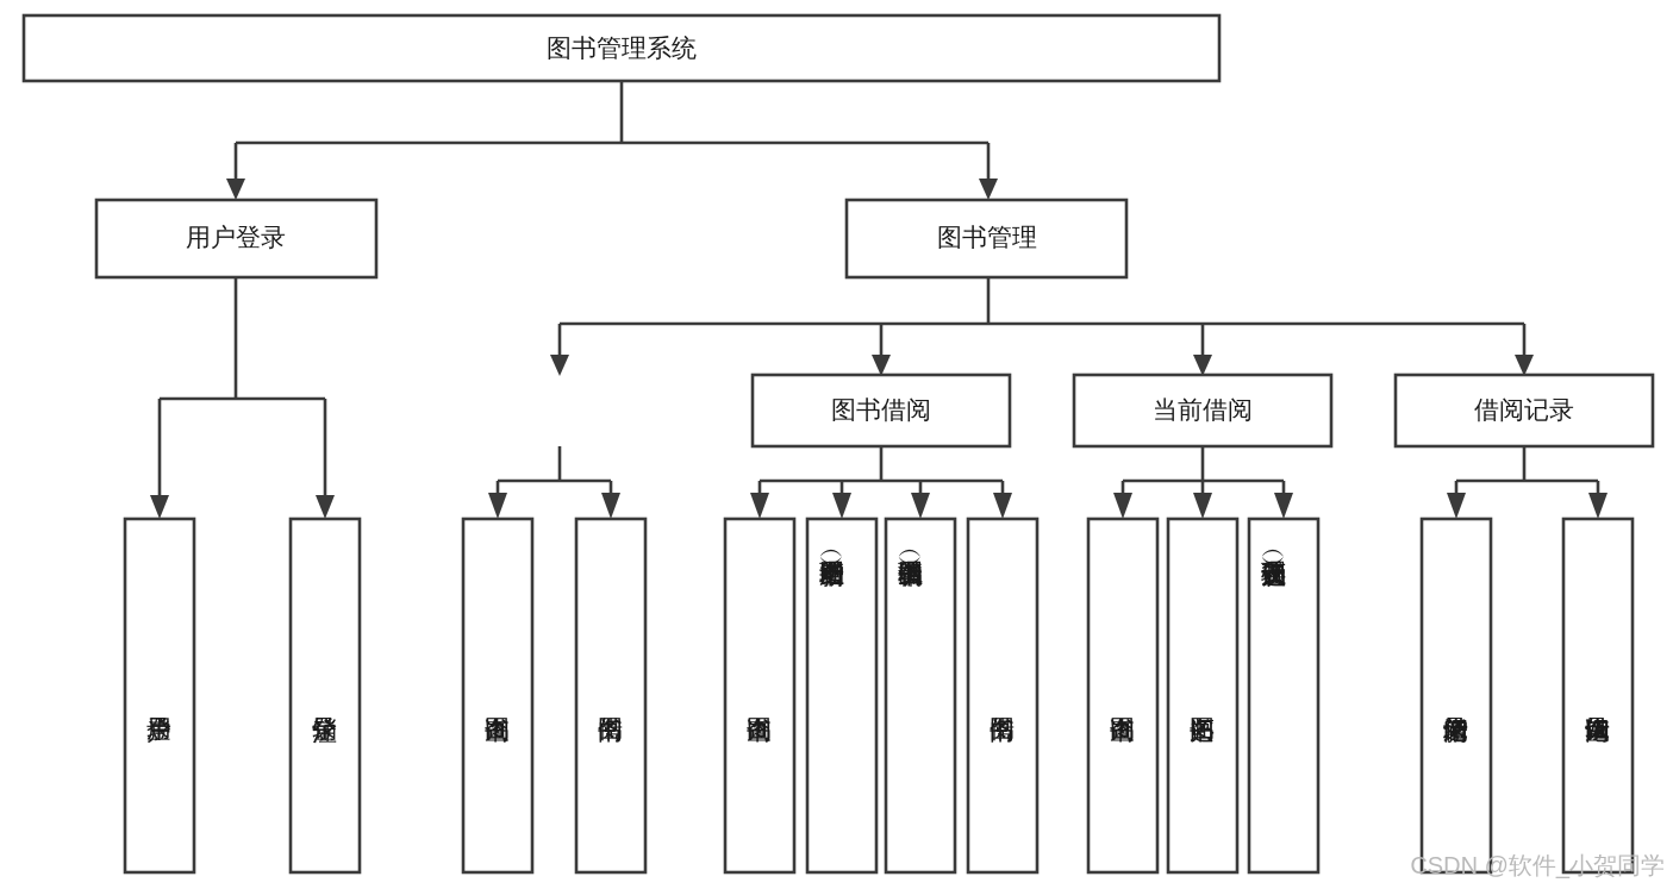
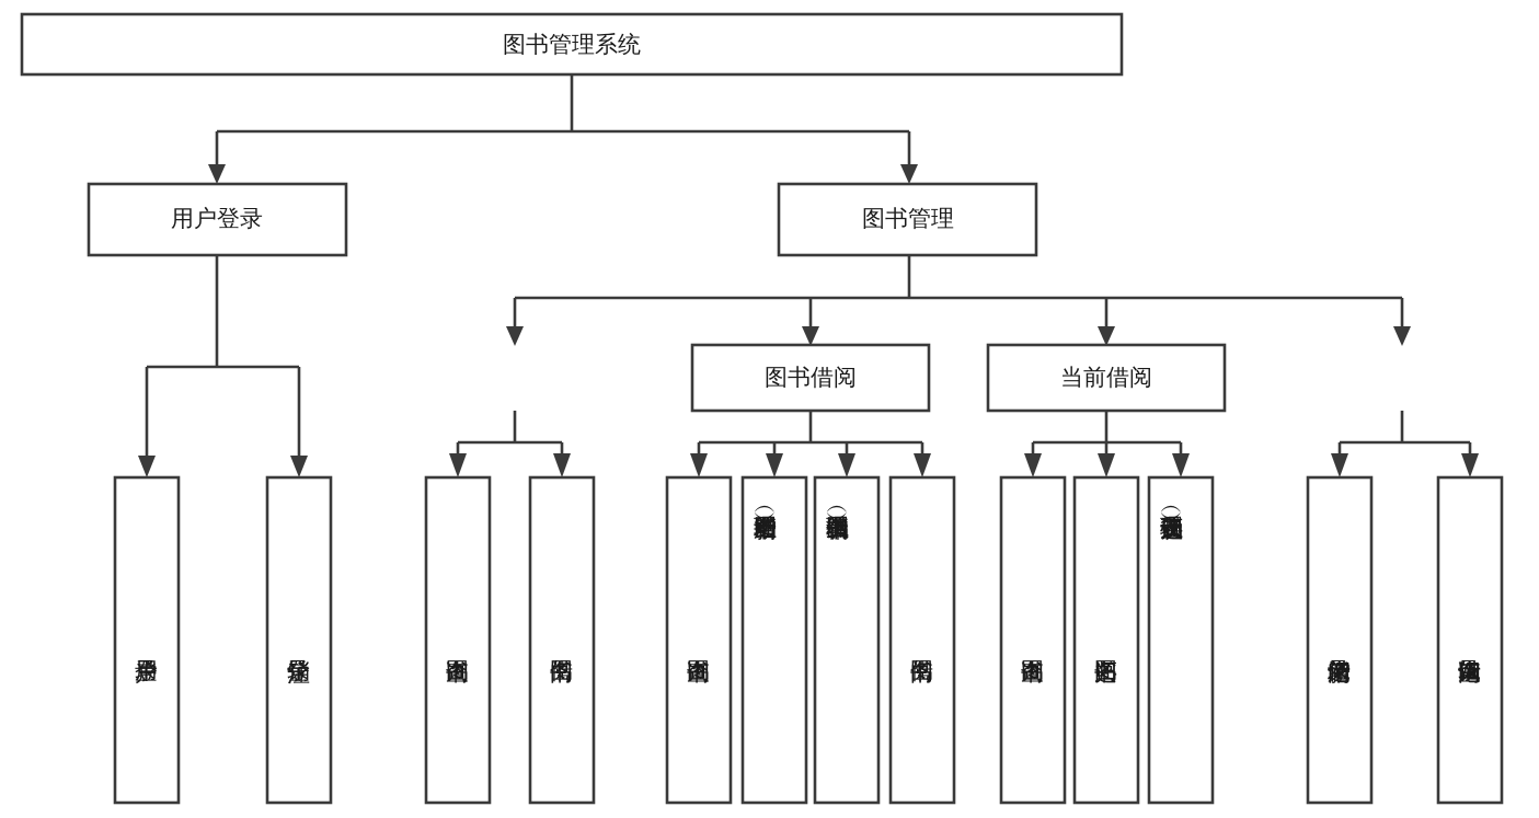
  图书管理系统
  用户登录
  图书管理
  图书借阅
  当前借阅
- 借阅记录
- CSDN @软件_小贺同学
